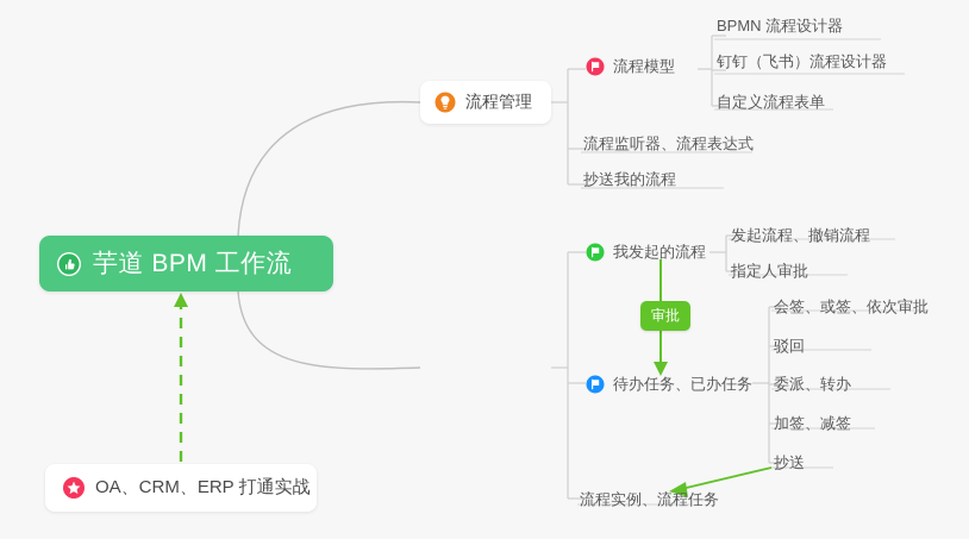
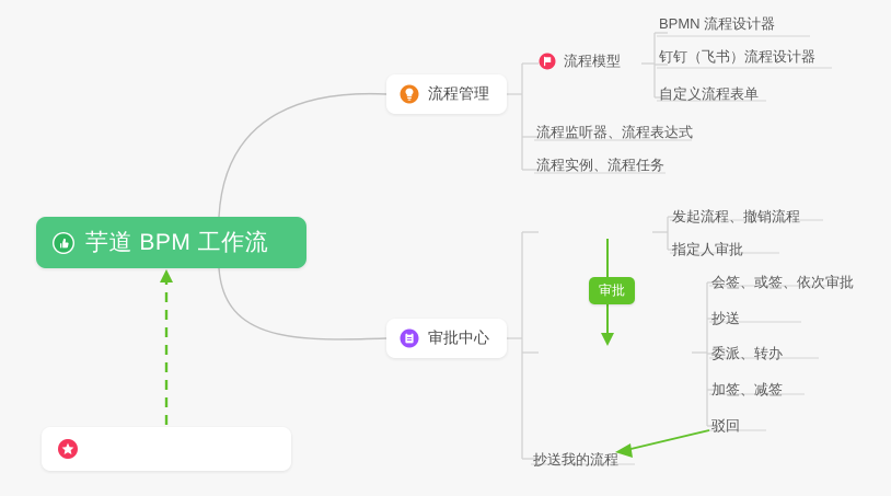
  芋道 BPM 工作流
  流程管理
+ 审批中心
  流程模型
  流程监听器、流程表达式
- 抄送我的流程
+ 流程实例、流程任务
  BPMN 流程设计器
  钉钉（飞书）流程设计器
  自定义流程表单
- 我发起的流程
- 待办任务、已办任务
- 流程实例、流程任务
+ 抄送我的流程
  发起流程、撤销流程
  指定人审批
  会签、或签、依次审批
- 驳回
+ 抄送
  委派、转办
  加签、减签
- 抄送
+ 驳回
  审批
- OA、CRM、ERP 打通实战
